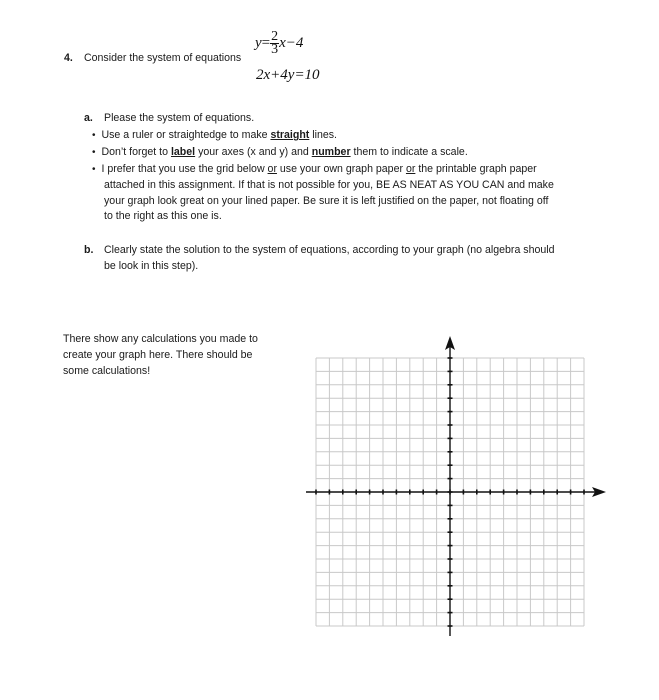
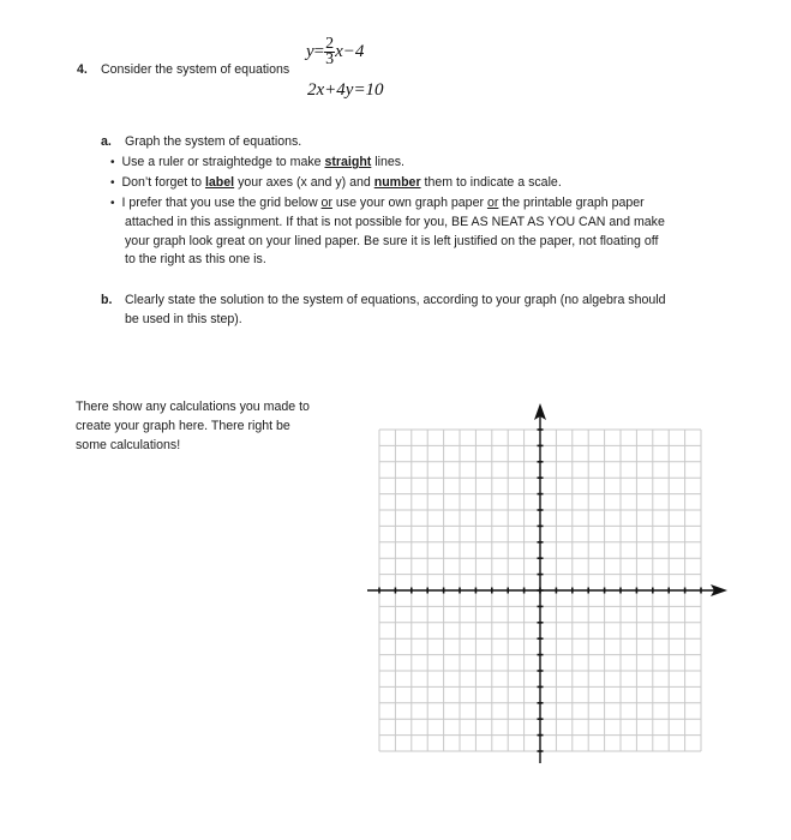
  4.
  Consider the system of equations
  y=
  2
  3
  x−4
  2x+4y=10
  a.
- Please the system of equations.
+ Graph the system of equations.
  • Use a ruler or straightedge to make straight lines.
  • Don’t forget to label your axes (x and y) and number them to indicate a scale.
  • I prefer that you use the grid below or use your own graph paper or the printable graph paper
  attached in this assignment. If that is not possible for you, BE AS NEAT AS YOU CAN and make
  your graph look great on your lined paper. Be sure it is left justified on the paper, not floating off
  to the right as this one is.
  b.
  Clearly state the solution to the system of equations, according to your graph (no algebra should
- be look in this step).
+ be used in this step).
  There show any calculations you made to
- create your graph here. There should be
+ create your graph here. There right be
  some calculations!
